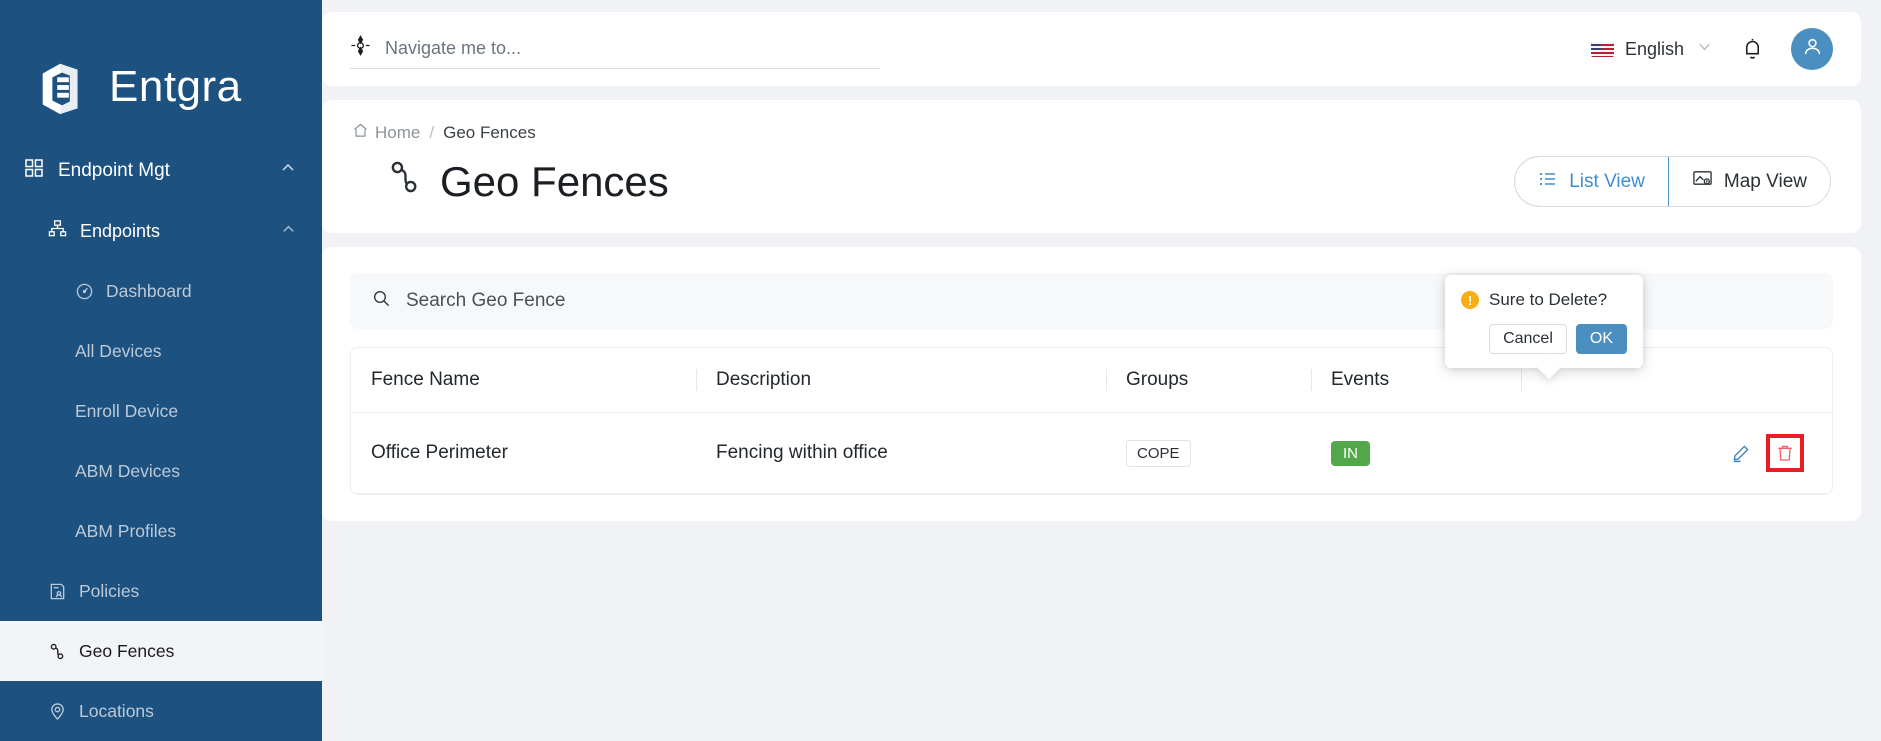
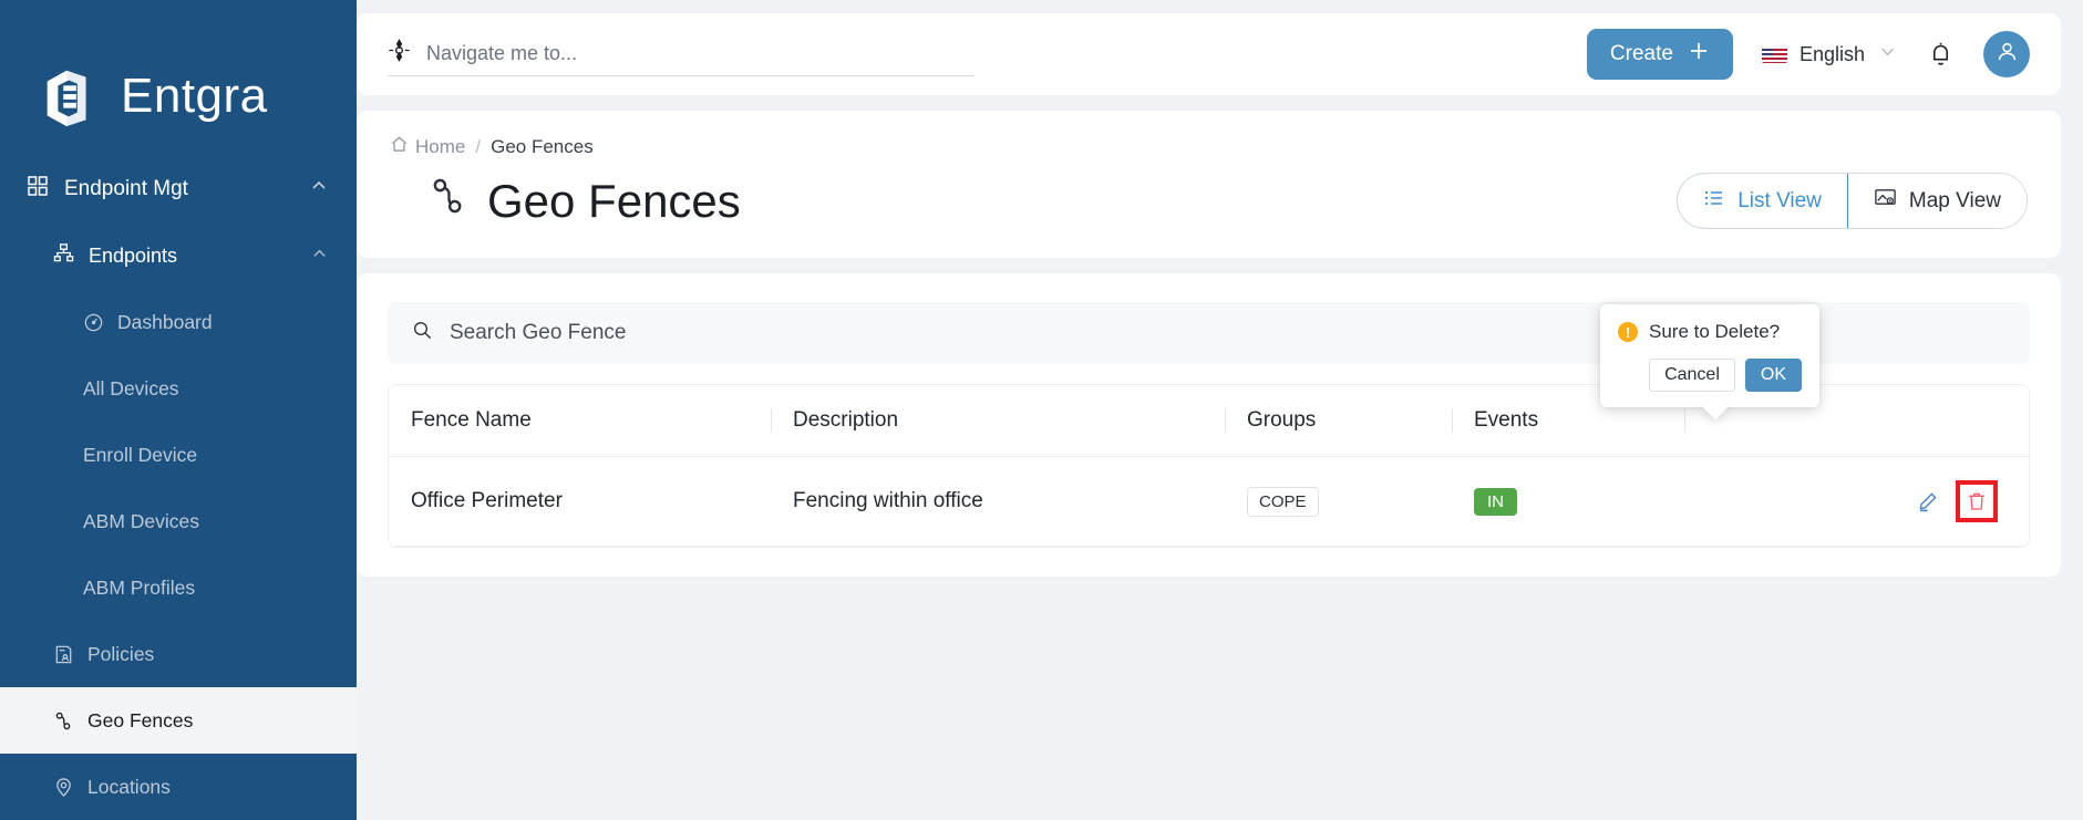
  Entgra
  Endpoint Mgt
  Endpoints
  Dashboard
  All Devices
  Enroll Device
  ABM Devices
  ABM Profiles
  Policies
  Geo Fences
  Locations
  Navigate me to...
+ Create
  English
  Home
  /
  Geo Fences
  Geo Fences
  List View
  Map View
  Search Geo Fence
  Fence Name	Description	Groups	Events
  Office Perimeter	Fencing within office	COPE	IN
  !
  Sure to Delete?
  Cancel
  OK
